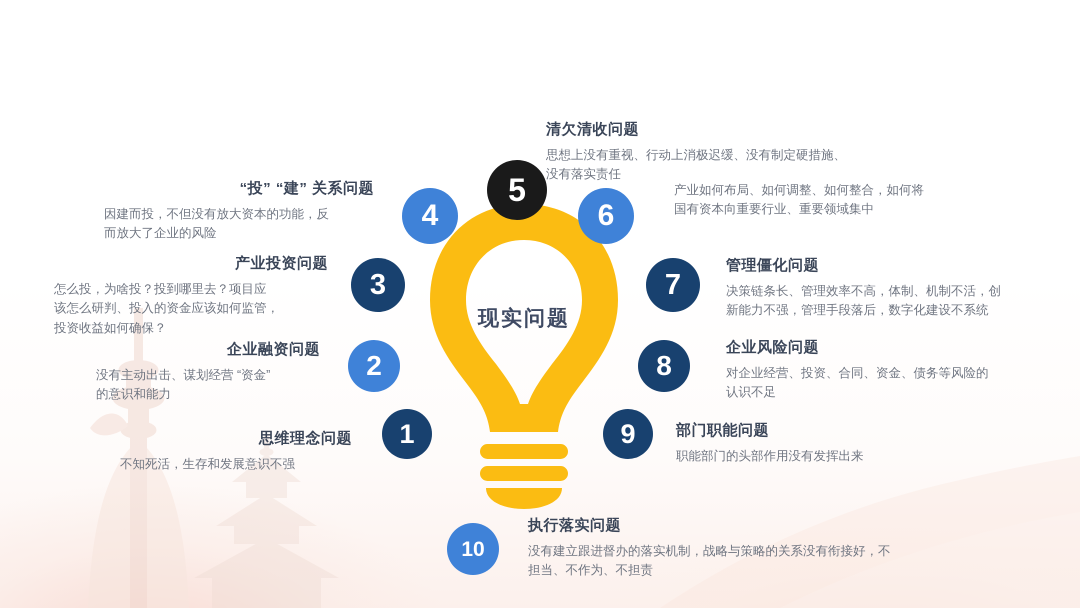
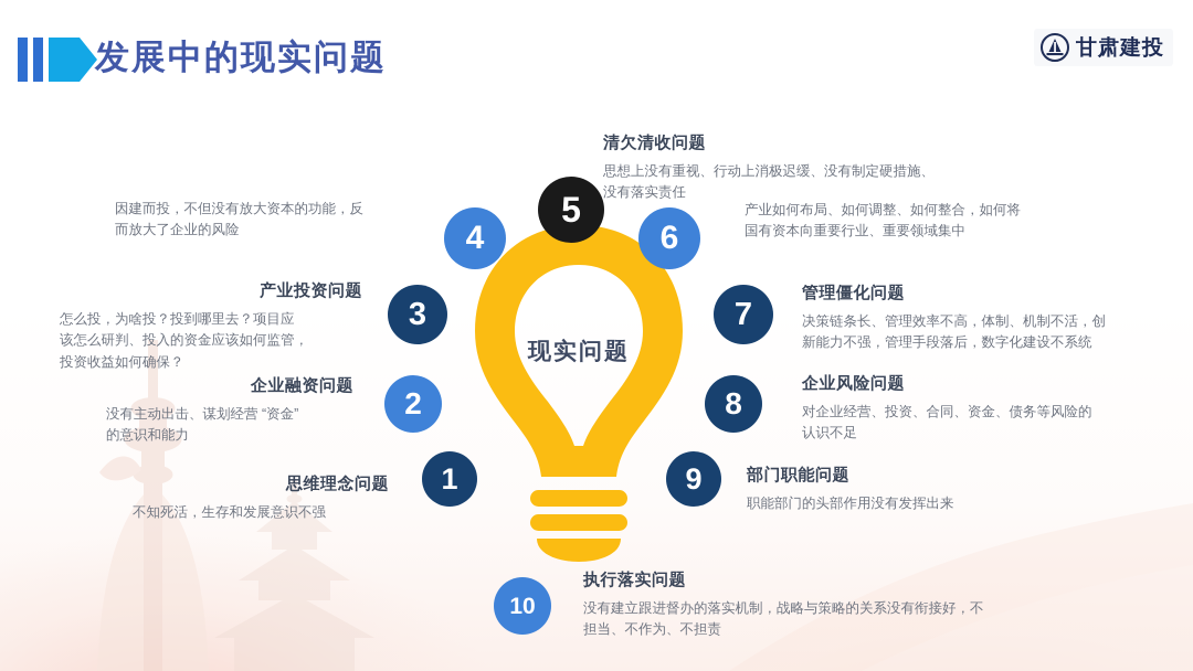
+ 发展中的现实问题
+ 甘肃建投
  现实问题
  1
  思维理念问题
  不知死活，生存和发展意识不强
  2
  企业融资问题
  没有主动出击、谋划经营 “资金”
  的意识和能力
  3
  产业投资问题
  怎么投，为啥投？投到哪里去？项目应
  该怎么研判、投入的资金应该如何监管，
  投资收益如何确保？
  4
- “投” “建” 关系问题
  因建而投，不但没有放大资本的功能，反
  而放大了企业的风险
  5
  清欠清收问题
  思想上没有重视、行动上消极迟缓、没有制定硬措施、
  没有落实责任
  6
  产业如何布局、如何调整、如何整合，如何将
  国有资本向重要行业、重要领域集中
  7
  管理僵化问题
  决策链条长、管理效率不高，体制、机制不活，创
  新能力不强，管理手段落后，数字化建设不系统
  8
  企业风险问题
  对企业经营、投资、合同、资金、债务等风险的
  认识不足
  9
  部门职能问题
  职能部门的头部作用没有发挥出来
  10
  执行落实问题
  没有建立跟进督办的落实机制，战略与策略的关系没有衔接好，不
  担当、不作为、不担责
